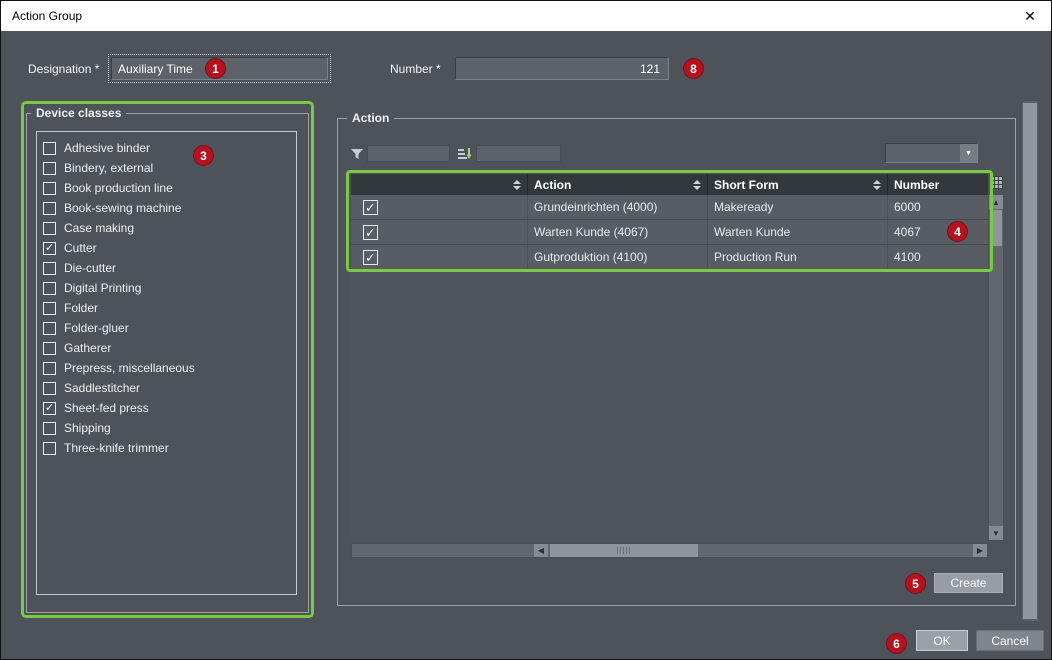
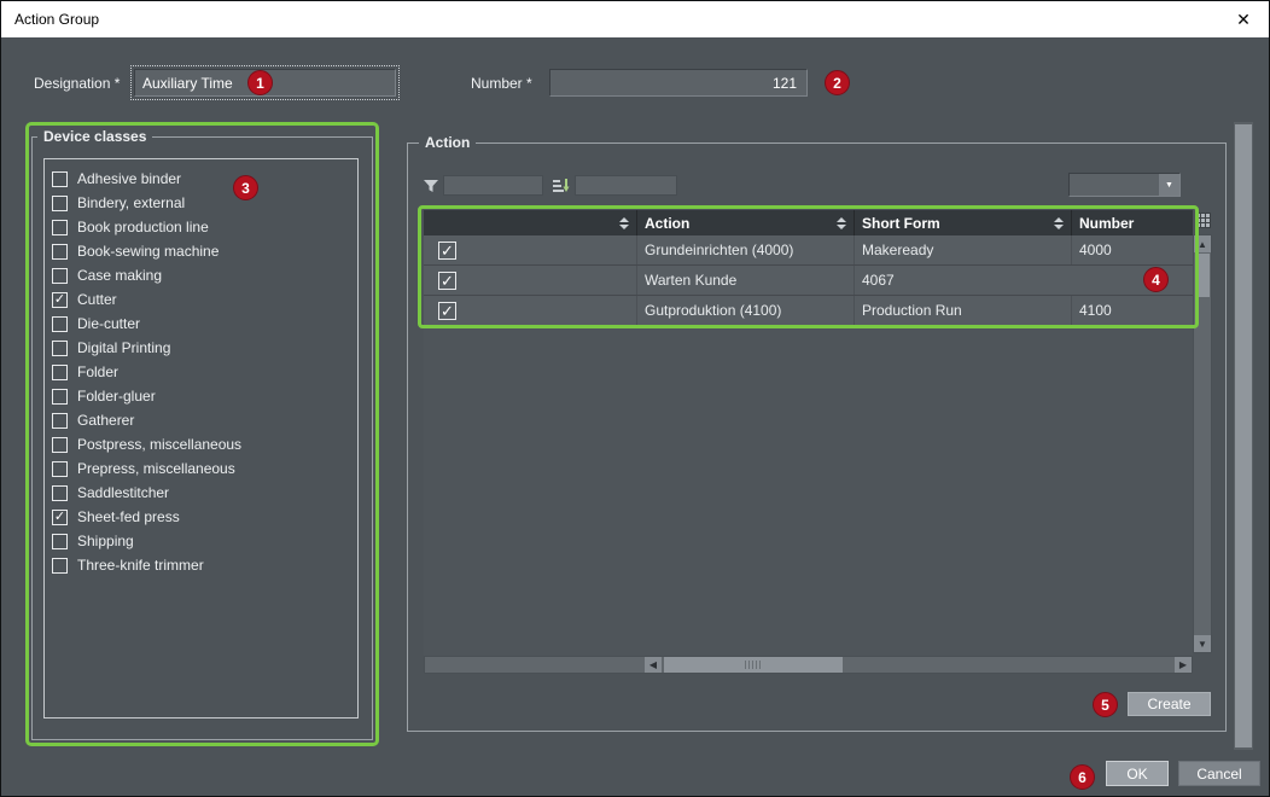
  Action Group
  ✕
  Designation *
  Auxiliary Time
  Number *
  121
  Device classes
  Adhesive binder
  Bindery, external
  Book production line
  Book-sewing machine
  Case making
  ✓
  Cutter
  Die-cutter
  Digital Printing
  Folder
  Folder-gluer
  Gatherer
+ Postpress, miscellaneous
  Prepress, miscellaneous
  Saddlestitcher
  ✓
  Sheet-fed press
  Shipping
  Three-knife trimmer
  Action
  Action
  Short Form
  Number
  ✓
  Grundeinrichten (4000)
  Makeready
- 6000
+ 4000
  ✓
- Warten Kunde (4067)
  Warten Kunde
  4067
  ✓
  Gutproduktion (4100)
  Production Run
  4100
  ▲
  ▼
  ◀
  ▶
  Create
  OK
  Cancel
  1
- 8
+ 2
  3
  4
  5
  6
